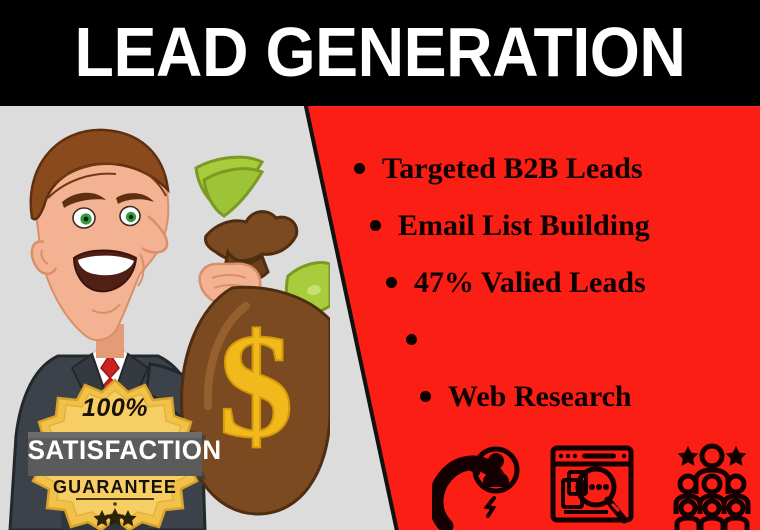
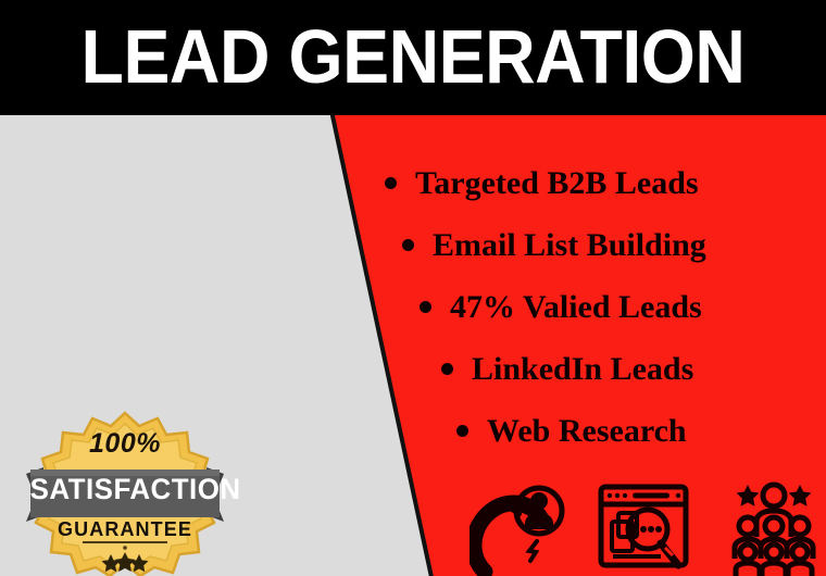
- $
  Targeted B2B Leads
  Email List Building
  47% Valied Leads
+ LinkedIn Leads
  Web Research
  100%
  SATISFACTION
  GUARANTEE
  LEAD GENERATION
